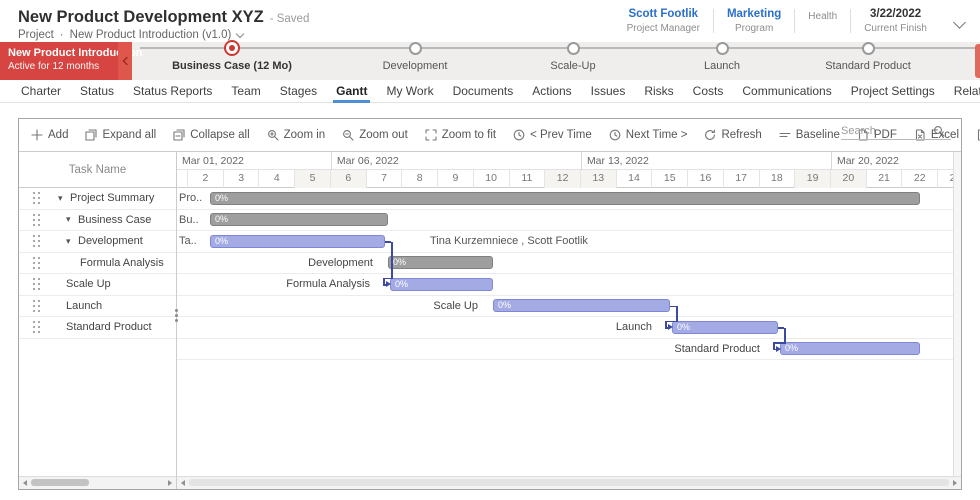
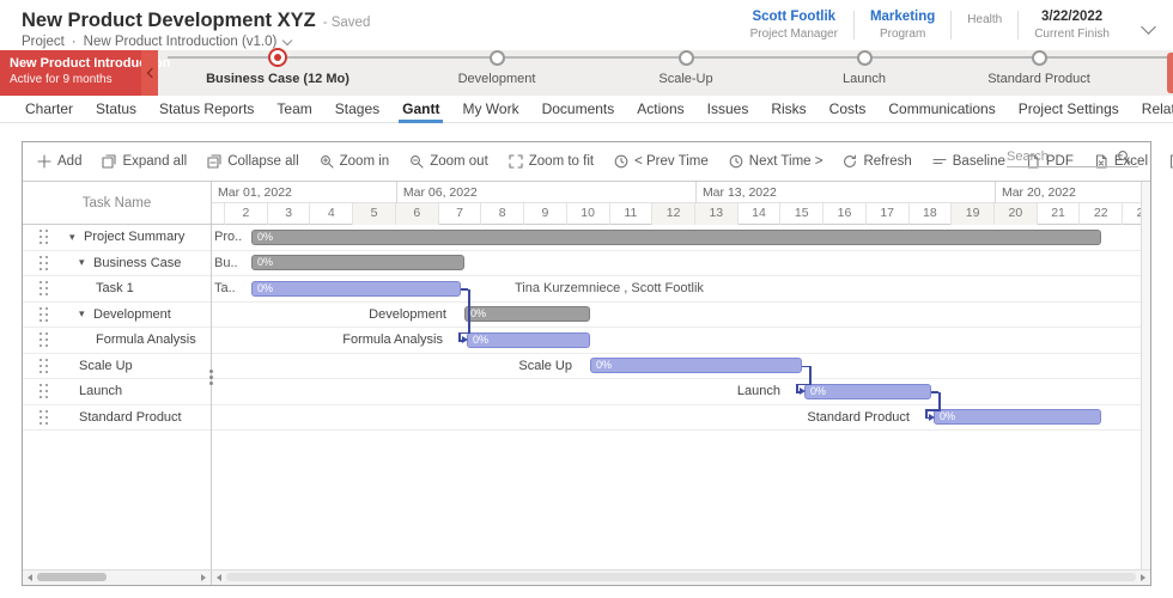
  New Product Development XYZ - Saved
  Project
  ·
  New Product Introduction (v1.0)
  Scott Footlik
  Project Manager
  Marketing
  Program
  Health
  3/22/2022
  Current Finish
  New Product Introduon
- Active for 12 months
+ Active for 9 months
  Business Case (12 Mo)
  Development
  Scale-Up
  Launch
  Standard Product
  Charter
  Status
  Status Reports
  Team
  Stages
  Gantt
  My Work
  Documents
  Actions
  Issues
  Risks
  Costs
  Communications
  Project Settings
  Add
  Expand all
  Collapse all
  Zoom in
  Zoom out
  Zoom to fit
  < Prev Time
  Next Time >
  Refresh
  Baseline
  PDF
  Excel
  Search
  Task Name
  Mar 01, 2022
  Mar 06, 2022
  Mar 13, 2022
  Mar 20, 2022
  2
  3
  4
  5
  6
  7
  8
  9
  10
  11
  12
  13
  14
  15
  16
  17
  18
  19
  20
  21
  22
  ▾
  Project Summary
  ▾
  Business Case
+ Task 1
  ▾
  Development
  Formula Analysis
  Scale Up
  Launch
  Standard Product
  Pro..
  0%
  Bu..
  0%
  Ta..
  0%
  Tina Kurzemniece , Scott Footlik
  Development
  0%
  Formula Analysis
  0%
  Scale Up
  0%
  Launch
  0%
  Standard Product
  0%
